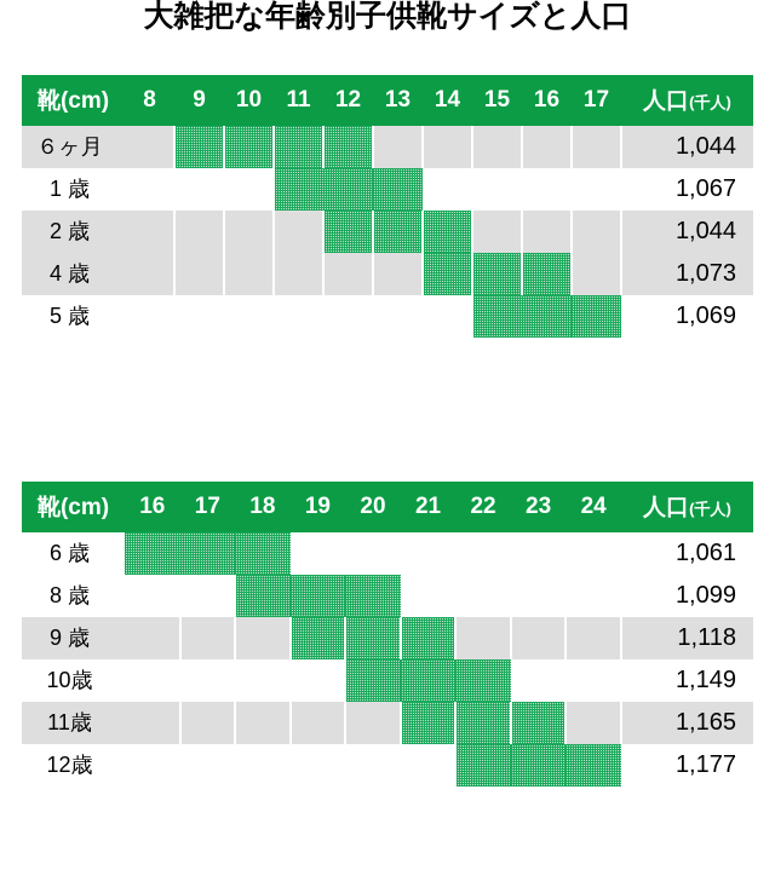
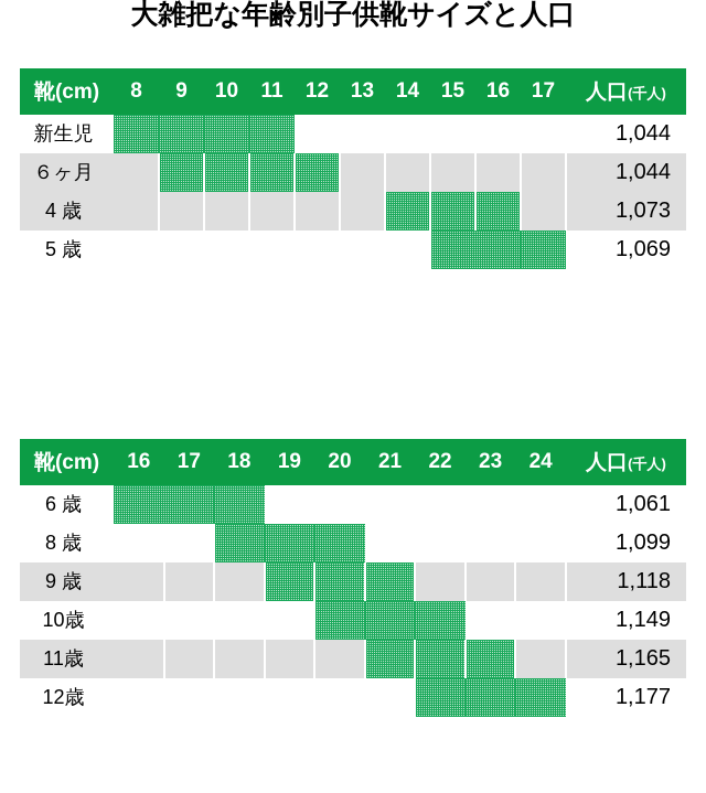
  大雑把な年齢別子供靴サイズと人口
  靴(cm)	8	9	10	11	12	13	14	15	16	17	人口(千人)
+ 新生児											1,044
  ６ヶ月											1,044
- 1 歳											1,067
- 2 歳											1,044
  4 歳											1,073
  5 歳											1,069
  靴(cm)	16	17	18	19	20	21	22	23	24	人口(千人)
  6 歳										1,061
  8 歳										1,099
  9 歳										1,118
  10歳										1,149
  11歳										1,165
  12歳										1,177
